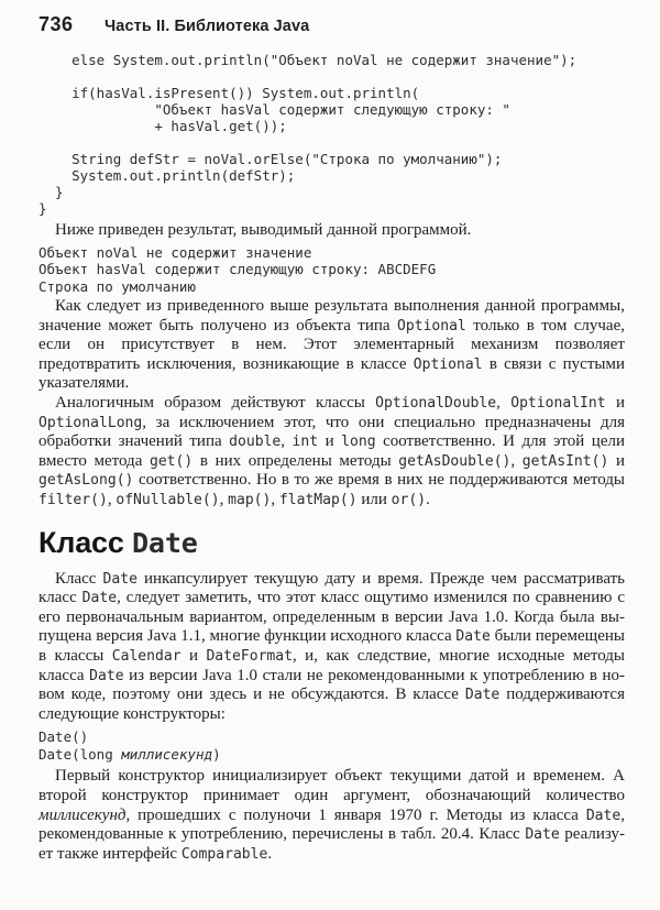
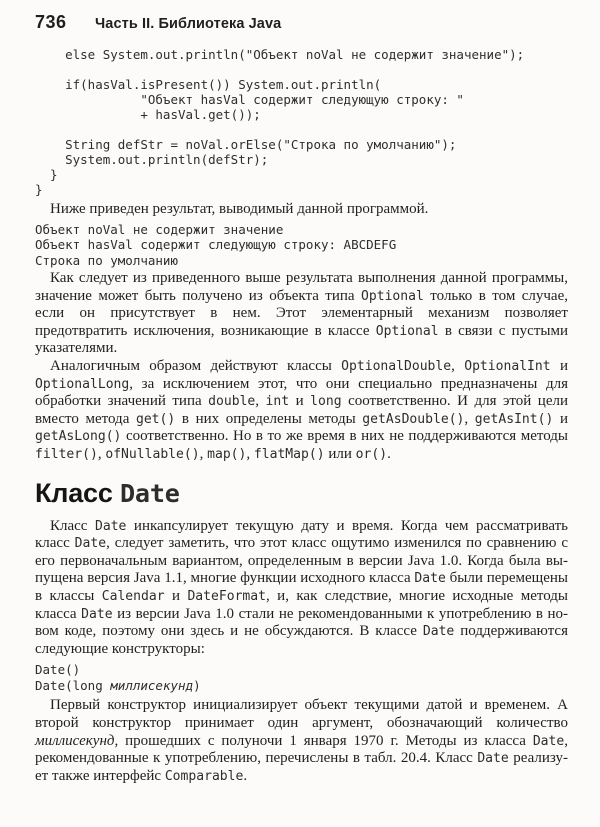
  736
  Часть II. Библиотека Java
  else System.out.println("Объект noVal не содержит значение");
  if(hasVal.isPresent()) System.out.println(
  "Объект hasVal содержит следующую строку: "
  + hasVal.get());
  String defStr = noVal.orElse("Строка по умолчанию");
  System.out.println(defStr);
  }
  }
  Ниже приведен результат, выводимый данной программой.
  Объект noVal не содержит значение
  Объект hasVal содержит следующую строку: ABCDEFG
  Строка по умолчанию
  Как следует из приведенного выше результата выполнения данной програм­мы, значение может быть получено из объекта типа Optional только в том случае, если он присутствует в нем. Этот элементарный механизм позволяет предотвратить исключения, возникающие в классе Optional в связи с пустыми указателями.
  Аналогичным образом действуют классы OptionalDouble, OptionalInt и OptionalLong, за исключением этот, что они специально предназначены для обработки значений типа double, int и long соответственно. И для этой цели вместо метода get() в них определены методы getAsDouble(), getAsInt() и getAsLong() соответственно. Но в то же время в них не поддержива­ются методы filter(), ofNullable(), map(), flatMap() или or().
  Класс Date
- Класс Date инкапсулирует текущую дату и время. Прежде чем рассматривать класс Date, следует заметить, что этот класс ощутимо изменился по сравнению с его первоначальным вариантом, определенным в версии Java 1.0. Когда была вы­пущена версия Java 1.1, многие функции исходного класса Date были перемещены в классы Calendar и DateFormat, и, как следствие, многие исходные методы класса Date из версии Java 1.0 стали не рекомендованными к употреблению в но­вом коде, поэтому они здесь и не обсуждаются. В классе Date поддерживаются следующие конструкторы:
+ Класс Date инкапсулирует текущую дату и время. Когда чем рассматривать класс Date, следует заметить, что этот класс ощутимо изменился по сравнению с его первоначальным вариантом, определенным в версии Java 1.0. Когда была вы­пущена версия Java 1.1, многие функции исходного класса Date были перемещены в классы Calendar и DateFormat, и, как следствие, многие исходные методы класса Date из версии Java 1.0 стали не рекомендованными к употреблению в но­вом коде, поэтому они здесь и не обсуждаются. В классе Date поддерживаются следующие конструкторы:
  Date()
  Date(long миллисекунд)
  Первый конструктор инициализирует объект текущими датой и временем. А второй конструктор принимает один аргумент, обозначающий количество миллисекунд, прошедших с полуночи 1 января 1970 г. Методы из класса Date, рекомендованные к употреблению, перечислены в табл. 20.4. Класс Date реализу­т также интерфейс Comparable.
